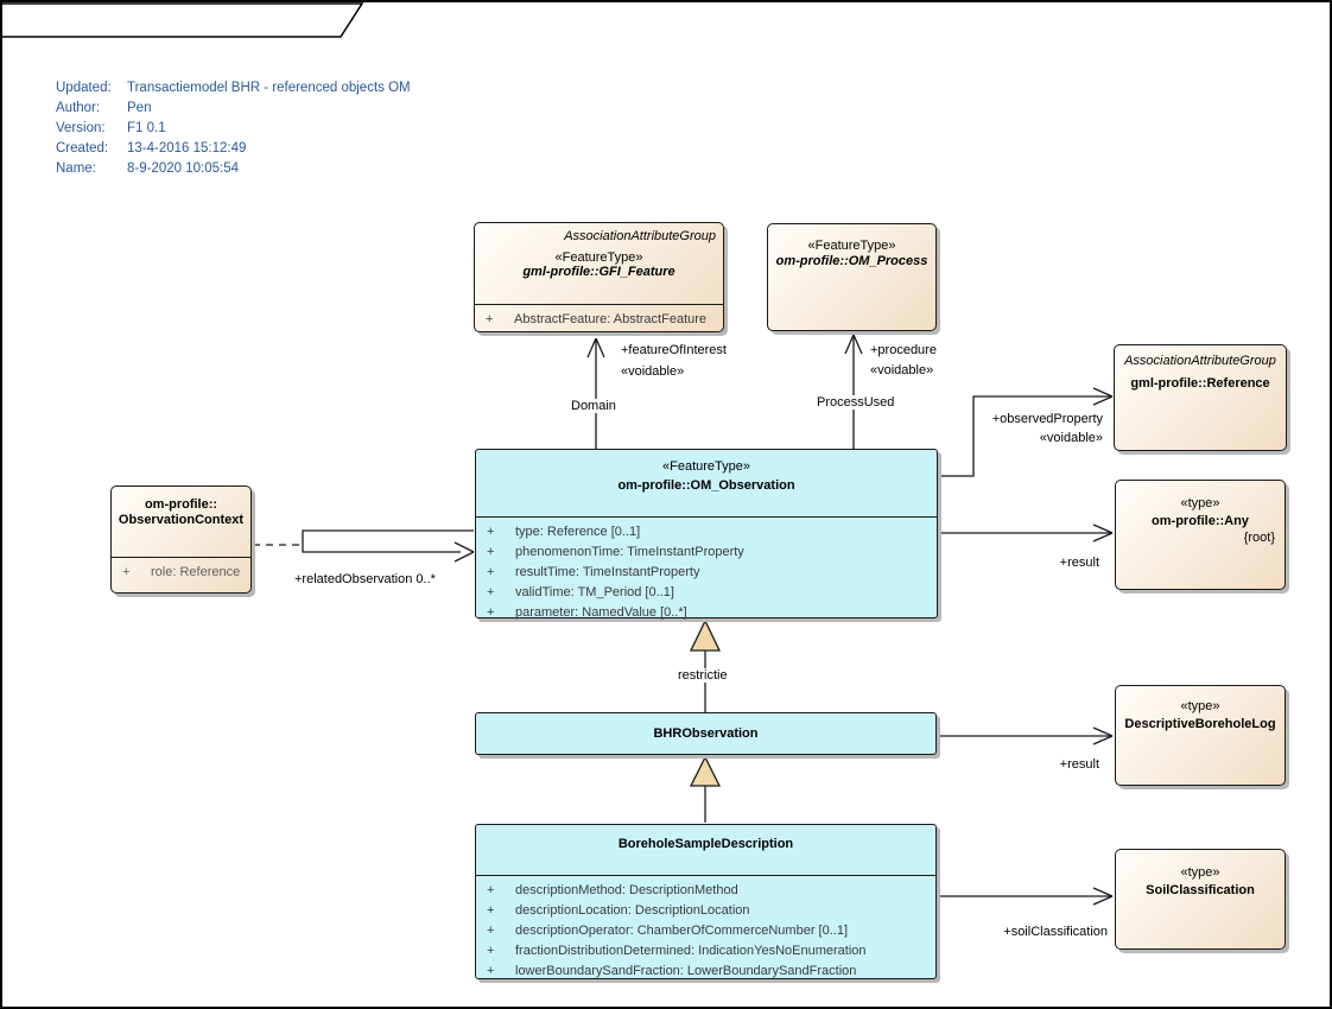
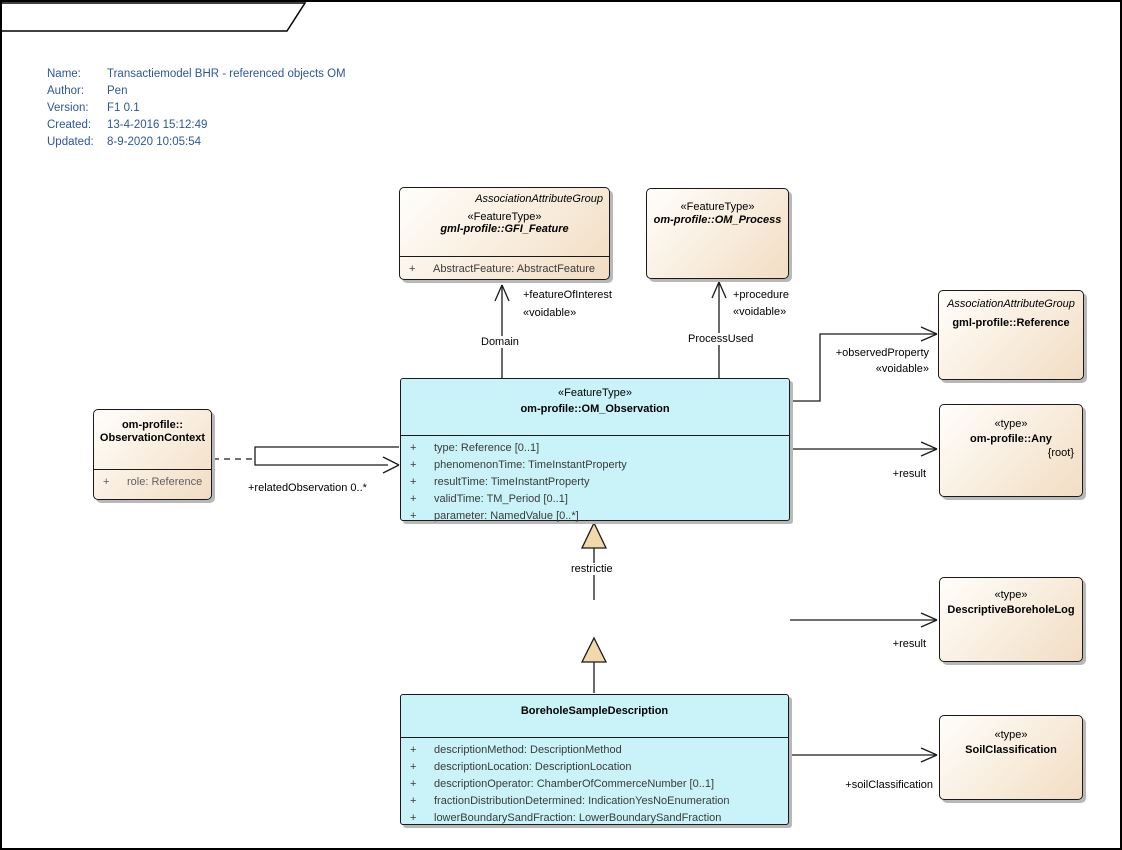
- Updated:
+ Name:
  Transactiemodel BHR - referenced objects OM
  Author:
  Pen
  Version:
  F1 0.1
  Created:
  13-4-2016 15:12:49
- Name:
+ Updated:
  8-9-2020 10:05:54
  AssociationAttributeGroup
  «FeatureType»
  gml-profile::GFI_Feature
  +
  AbstractFeature: AbstractFeature
  «FeatureType»
  om-profile::OM_Process
  AssociationAttributeGroup
  gml-profile::Reference
  «FeatureType»
  om-profile::OM_Observation
  +
  type: Reference [0..1]
  +
  phenomenonTime: TimeInstantProperty
  +
  resultTime: TimeInstantProperty
  +
  validTime: TM_Period [0..1]
  +
  parameter: NamedValue [0..*]
  om-profile::
  ObservationContext
  +
  role: Reference
  «type»
  om-profile::Any
  {root}
- BHRObservation
  «type»
  DescriptiveBoreholeLog
  BoreholeSampleDescription
  +
  descriptionMethod: DescriptionMethod
  +
  descriptionLocation: DescriptionLocation
  +
  descriptionOperator: ChamberOfCommerceNumber [0..1]
  +
  fractionDistributionDetermined: IndicationYesNoEnumeration
  +
  lowerBoundarySandFraction: LowerBoundarySandFraction
  «type»
  SoilClassification
  +featureOfInterest
  «voidable»
  Domain
  +procedure
  «voidable»
  ProcessUsed
  +observedProperty
  «voidable»
  +result
  +relatedObservation 0..*
  restrictie
  +result
  +soilClassification
